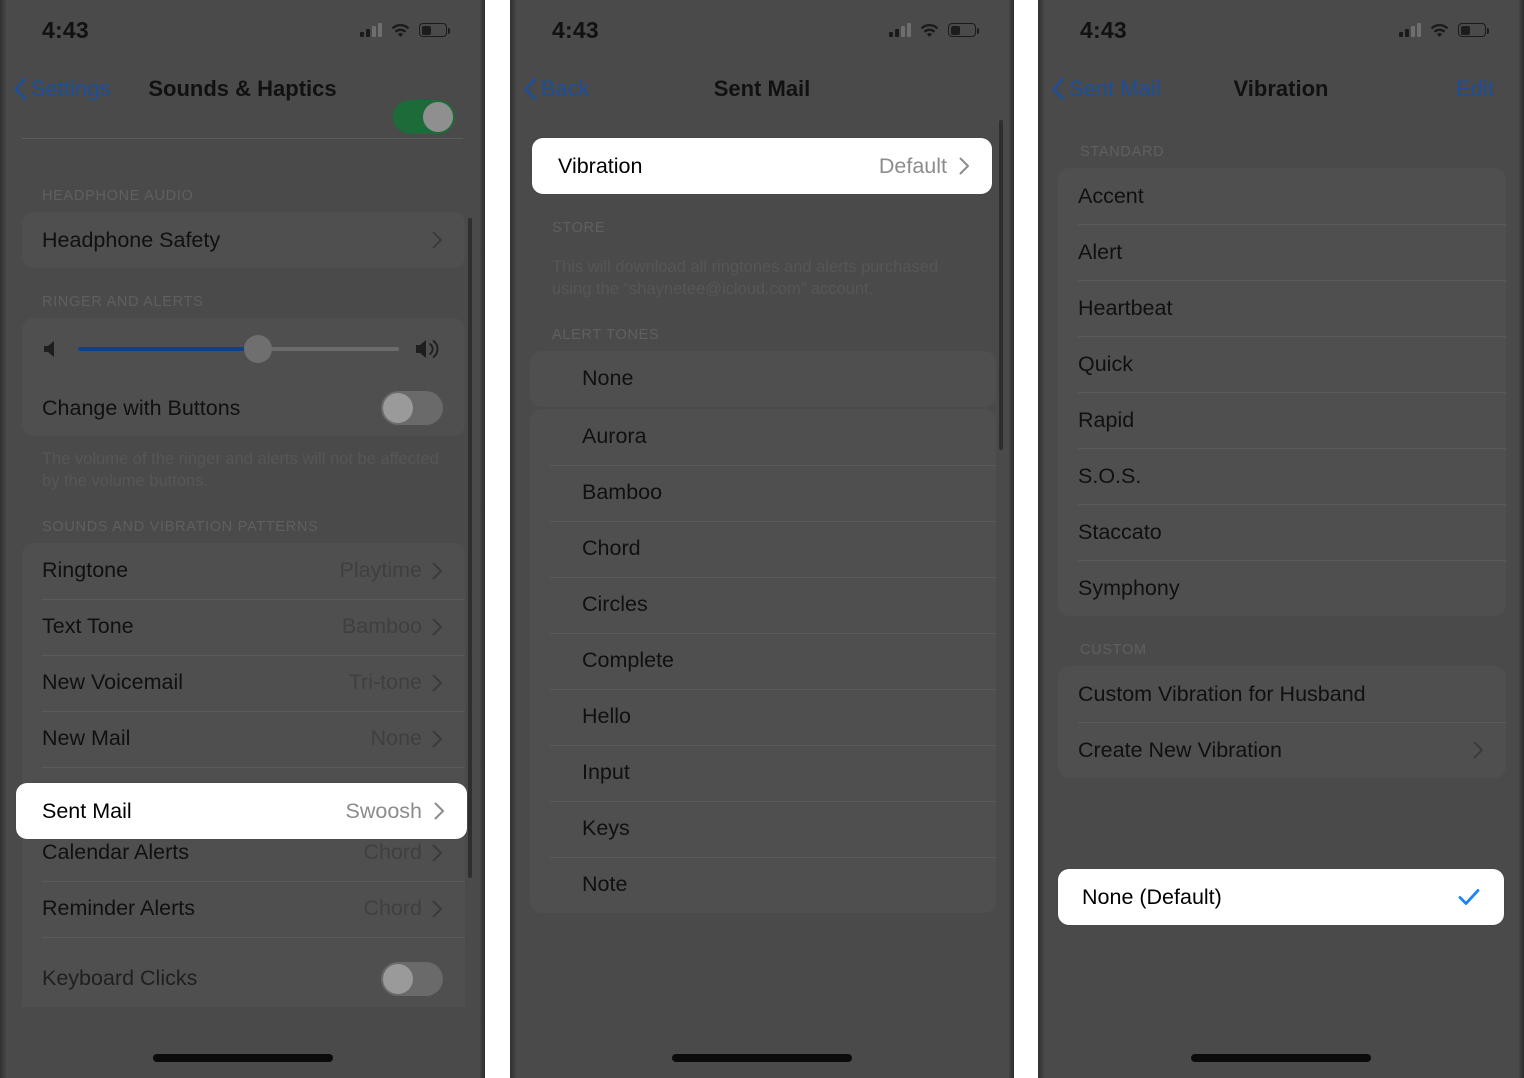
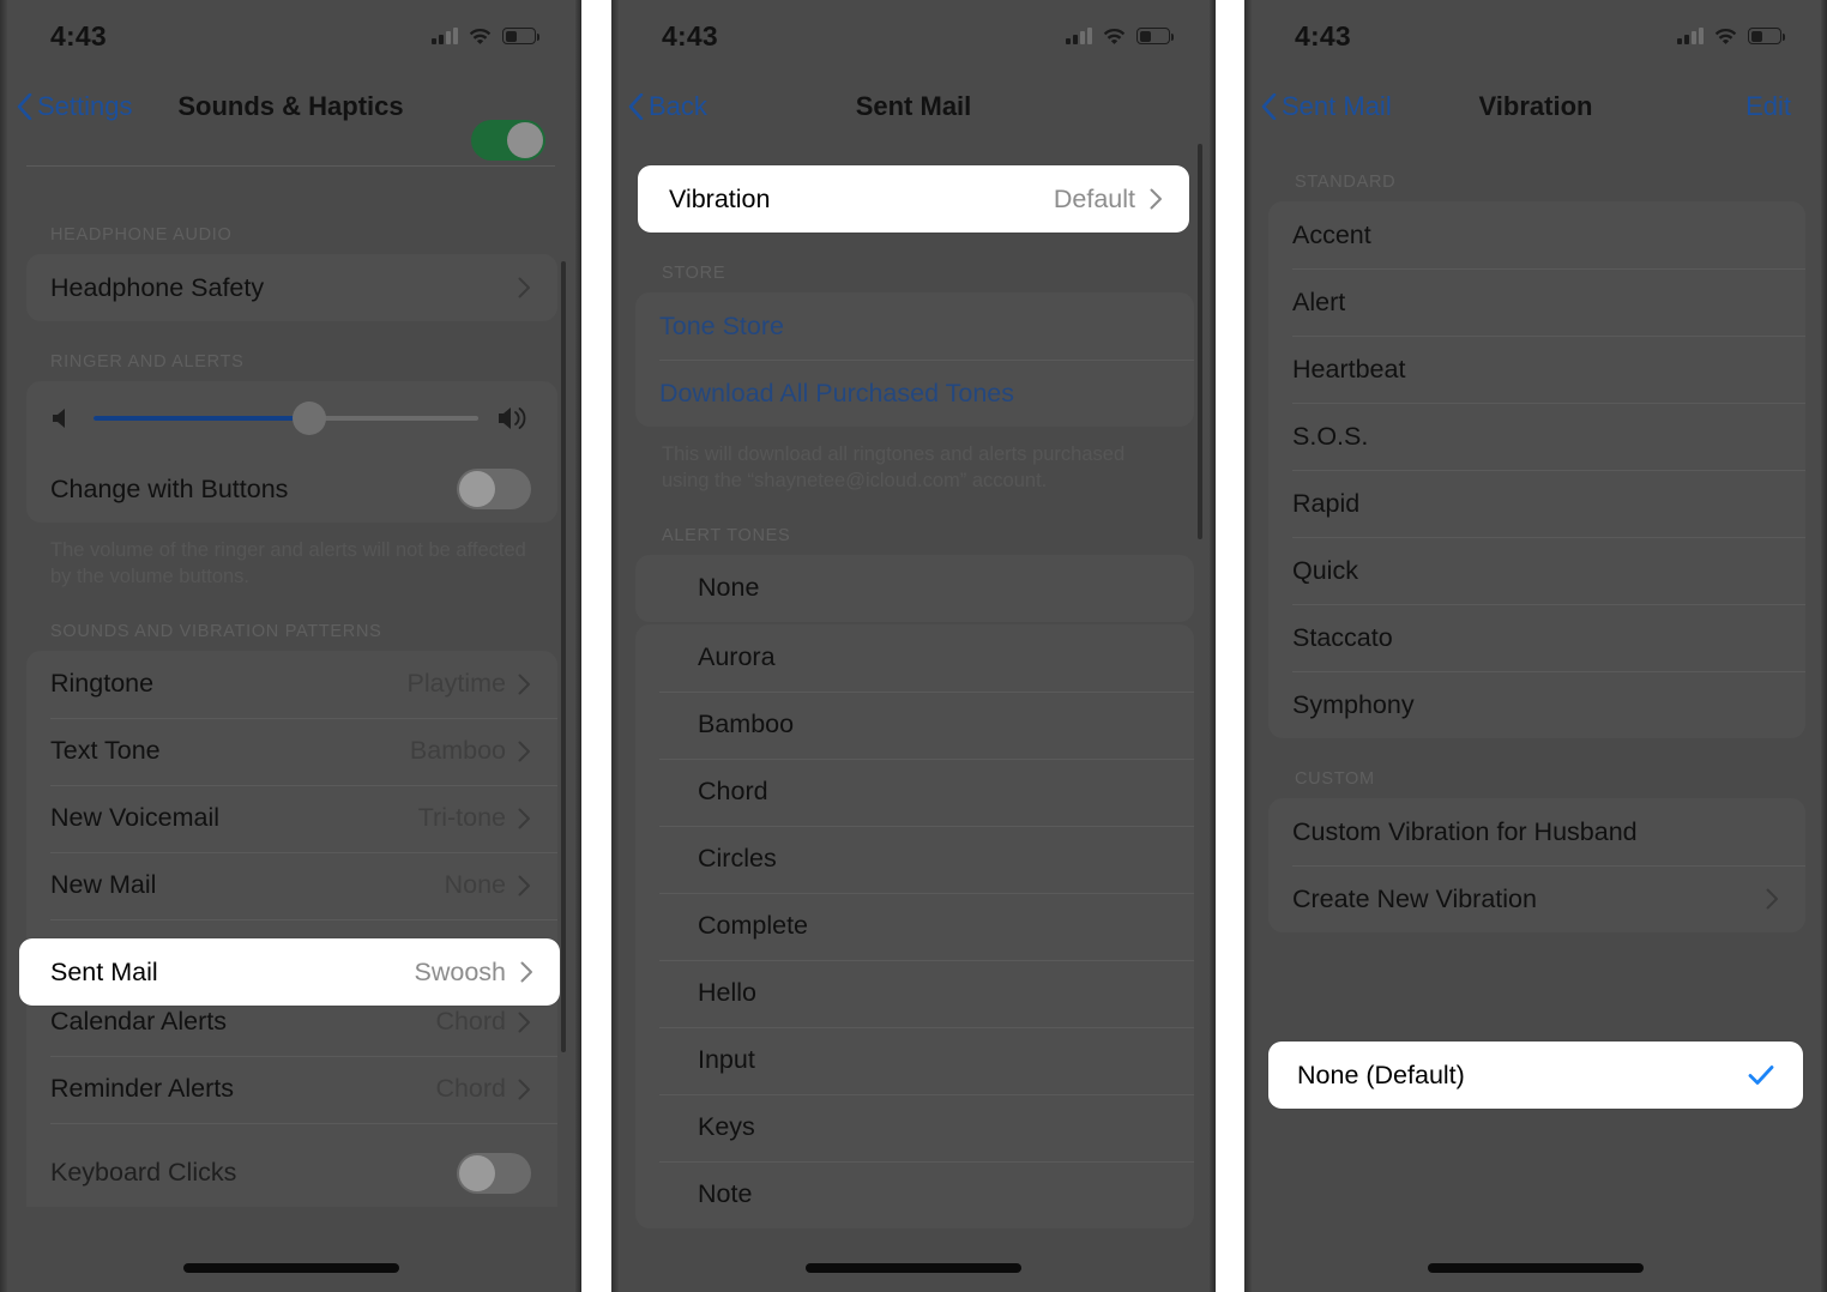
  4:43
  Settings
  Sounds & Haptics
  Headphone Safety
  Change with Buttons
  Ringtone
  Text Tone
  New Voicemail
  New Mail
  Calendar Alerts
  Reminder Alerts
  Keyboard Clicks
  Sent Mail
  Swoosh
  4:43
  Back
  Sent Mail
+ Tone Store
+ Download All Purchased Tones
  None
  Aurora
  Bamboo
  Chord
  Circles
  Complete
  Hello
  Input
  Keys
  Note
  Vibration
  Default
  4:43
  Sent Mail
  Vibration
  Edit
  Accent
  Alert
  Heartbeat
- Quick
+ S.O.S.
  Rapid
- S.O.S.
+ Quick
  Staccato
  Symphony
  Custom Vibration for Husband
  Create New Vibration
  None (Default)
